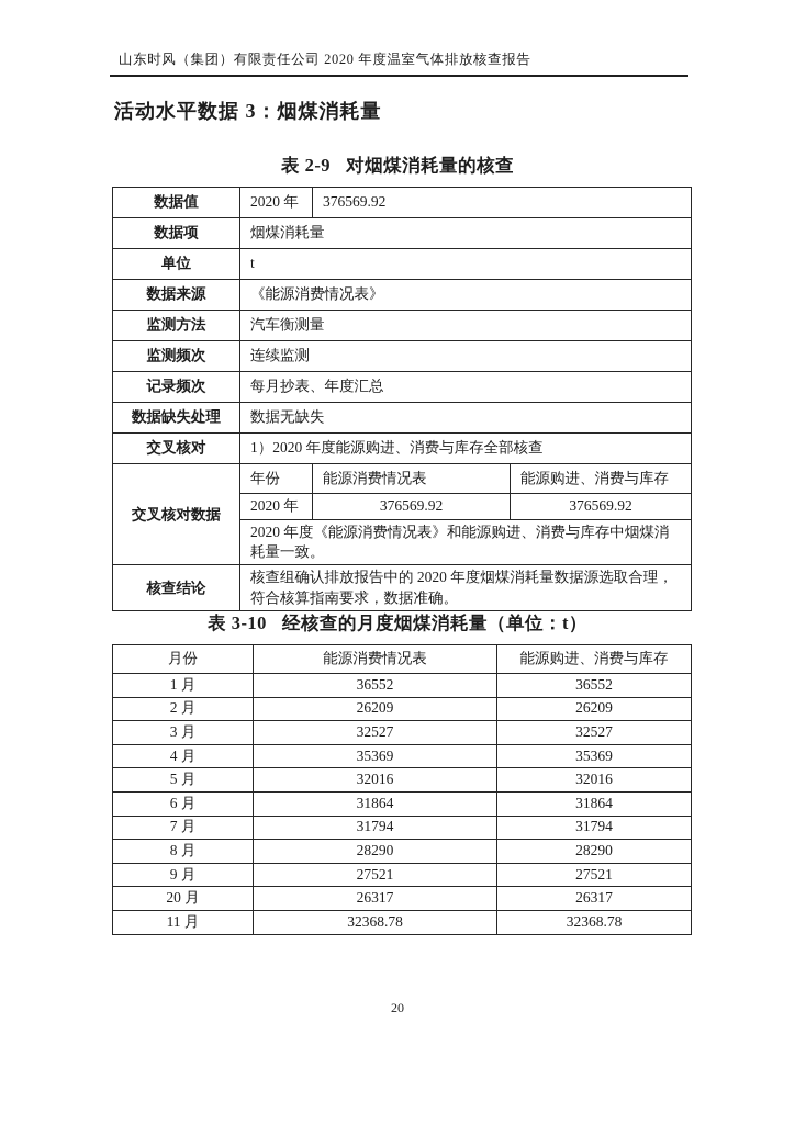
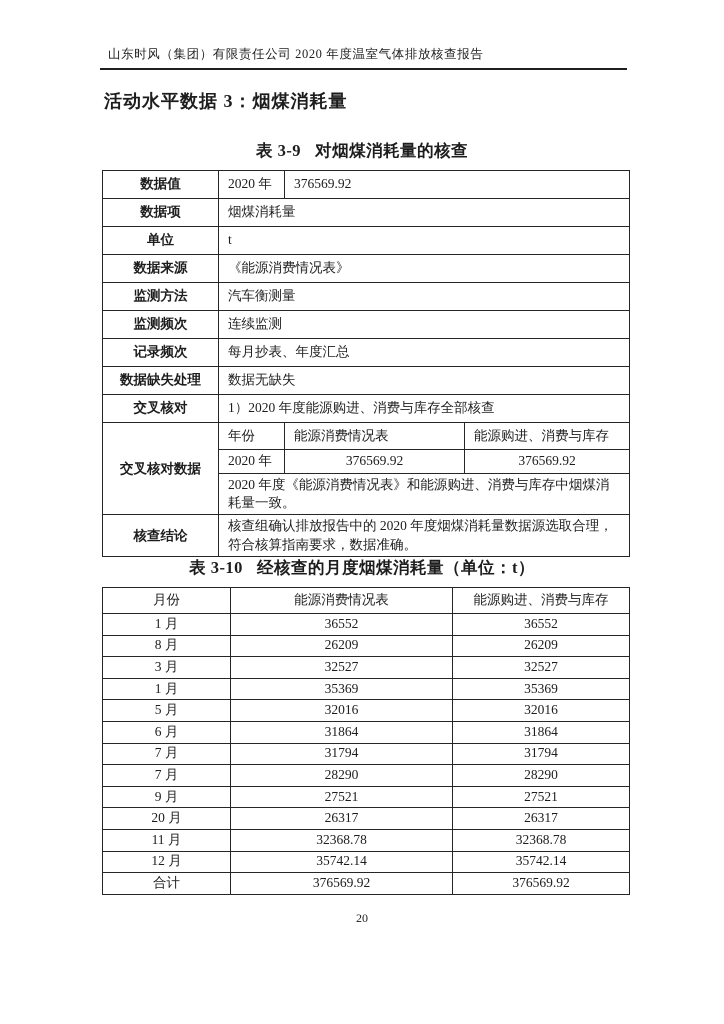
  山东时风（集团）有限责任公司 2020 年度温室气体排放核查报告
  活动水平数据 3：烟煤消耗量
- 表 2-9 对烟煤消耗量的核查
+ 表 3-9 对烟煤消耗量的核查
  数据值	2020 年	376569.92
  数据项	烟煤消耗量
  单位	t
  数据来源	《能源消费情况表》
  监测方法	汽车衡测量
  监测频次	连续监测
  记录频次	每月抄表、年度汇总
  数据缺失处理	数据无缺失
  交叉核对	1）2020 年度能源购进、消费与库存全部核查
  交叉核对数据	年份	能源消费情况表	能源购进、消费与库存
  2020 年	376569.92	376569.92
  2020 年度《能源消费情况表》和能源购进、消费与库存中烟煤消耗量一致。
  核查结论	核查组确认排放报告中的 2020 年度烟煤消耗量数据源选取合理，符合核算指南要求，数据准确。
  表 3-10 经核查的月度烟煤消耗量（单位：t）
  月份	能源消费情况表	能源购进、消费与库存
  1 月	36552	36552
- 2 月	26209	26209
+ 8 月	26209	26209
  3 月	32527	32527
- 4 月	35369	35369
+ 1 月	35369	35369
  5 月	32016	32016
  6 月	31864	31864
  7 月	31794	31794
- 8 月	28290	28290
+ 7 月	28290	28290
  9 月	27521	27521
  20 月	26317	26317
  11 月	32368.78	32368.78
+ 12 月	35742.14	35742.14
+ 合计	376569.92	376569.92
  20
